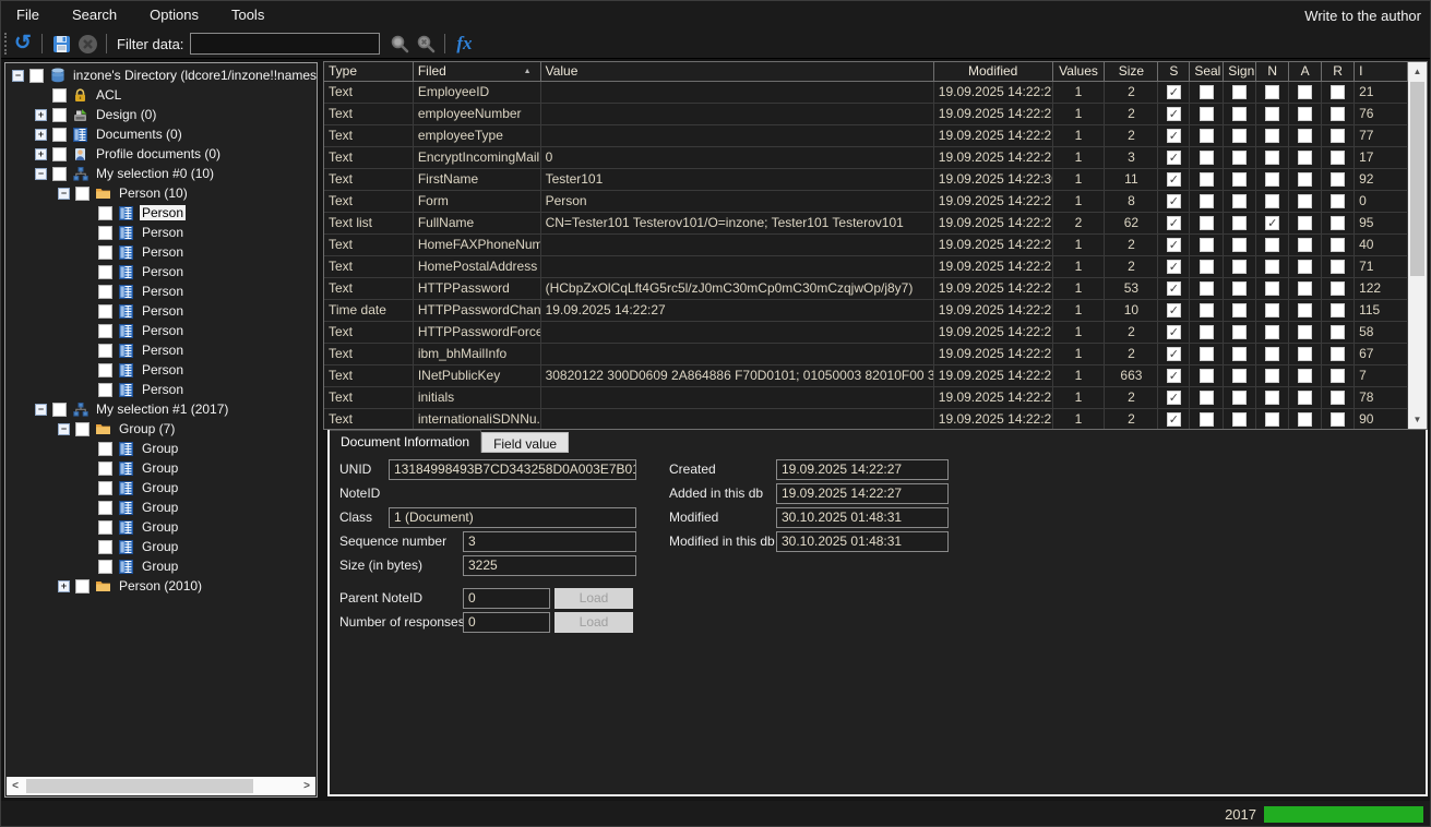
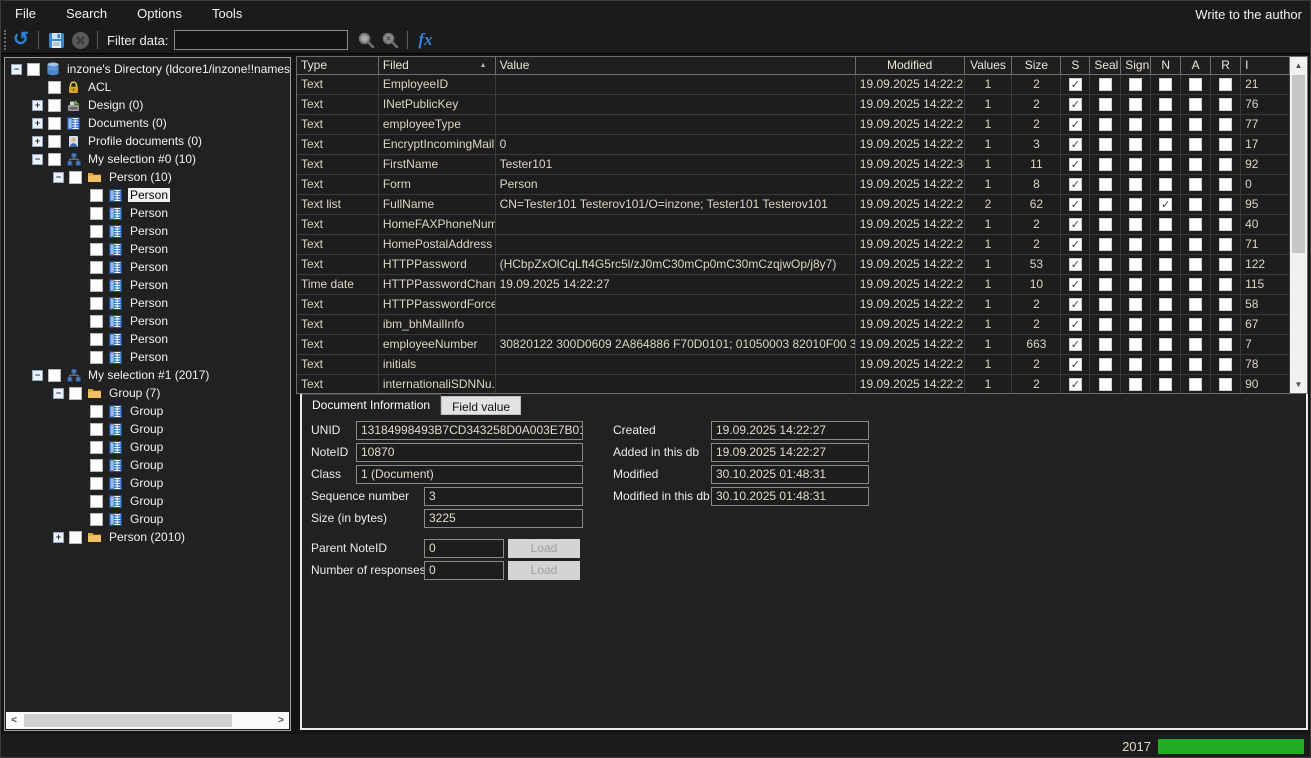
  File
  Search
  Options
  Tools
  Write to the author
  Filter data:
  fx
  −
  inzone's Directory (ldcore1/inzone!!names
  ACL
  +
  Design (0)
  +
  Documents (0)
  +
  Profile documents (0)
  −
  My selection #0 (10)
  −
  Person (10)
  Person
  Person
  Person
  Person
  Person
  Person
  Person
  Person
  Person
  Person
  −
  My selection #1 (2017)
  −
  Group (7)
  Group
  Group
  Group
  Group
  Group
  Group
  Group
  +
  Person (2010)
  <
  >
  Type
  Filed
  Value
  Modified
  Values
  Size
  S
  Seal
  Sign
  N
  A
  R
  I
  Text
  EmployeeID
  19.09.2025 14:22:2
  1
  2
  ✓
  21
  Text
- employeeNumber
+ INetPublicKey
  19.09.2025 14:22:2
  1
  2
  ✓
  76
  Text
  employeeType
  19.09.2025 14:22:2
  1
  2
  ✓
  77
  Text
  EncryptIncomingMail
  0
  19.09.2025 14:22:2
  1
  3
  ✓
  17
  Text
  FirstName
  Tester101
  19.09.2025 14:22:3
  1
  11
  ✓
  92
  Text
  Form
  Person
  19.09.2025 14:22:2
  1
  8
  ✓
  0
  Text list
  FullName
  CN=Tester101 Testerov101/O=inzone; Tester101 Testerov101
  19.09.2025 14:22:2
  2
  62
  ✓
  ✓
  95
  Text
  HomeFAXPhoneNum
  19.09.2025 14:22:2
  1
  2
  ✓
  40
  Text
  HomePostalAddress
  19.09.2025 14:22:2
  1
  2
  ✓
  71
  Text
  HTTPPassword
  (HCbpZxOlCqLft4G5rc5l/zJ0mC30mCp0mC30mCzqjwOp/j8y7)
  19.09.2025 14:22:2
  1
  53
  ✓
  122
  Time date
  HTTPPasswordChan
  19.09.2025 14:22:27
  19.09.2025 14:22:2
  1
  10
  ✓
  115
  Text
  HTTPPasswordForce
  19.09.2025 14:22:2
  1
  2
  ✓
  58
  Text
  ibm_bhMailInfo
  19.09.2025 14:22:2
  1
  2
  ✓
  67
  Text
- INetPublicKey
+ employeeNumber
  30820122 300D0609 2A864886 F70D0101; 01050003 82010F00 3
  19.09.2025 14:22:2
  1
  663
  ✓
  7
  Text
  initials
  19.09.2025 14:22:2
  1
  2
  ✓
  78
  Text
  internationaliSDNNu.
  19.09.2025 14:22:2
  1
  2
  ✓
  90
  ▲
  ▼
  Document Information
  Field value
  UNID
  13184998493B7CD343258D0A003E7B01
  NoteID
+ 10870
  Class
  1 (Document)
  Sequence number
  3
  Size (in bytes)
  3225
  Created
  19.09.2025 14:22:27
  Added in this db
  19.09.2025 14:22:27
  Modified
  30.10.2025 01:48:31
  Modified in this db
  30.10.2025 01:48:31
  Parent NoteID
  0
  Load
  Number of responses
  0
  Load
  2017
